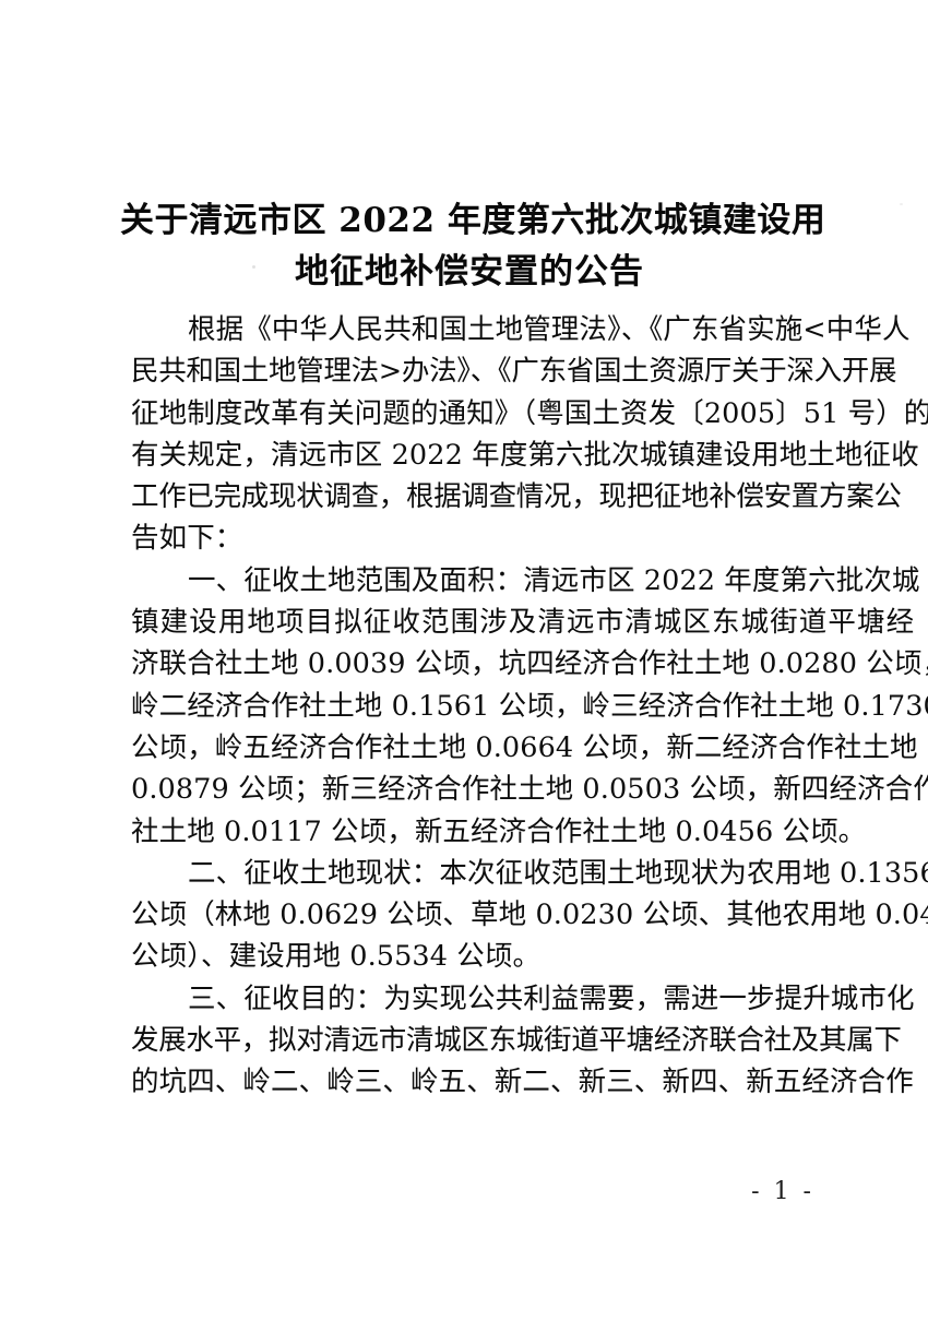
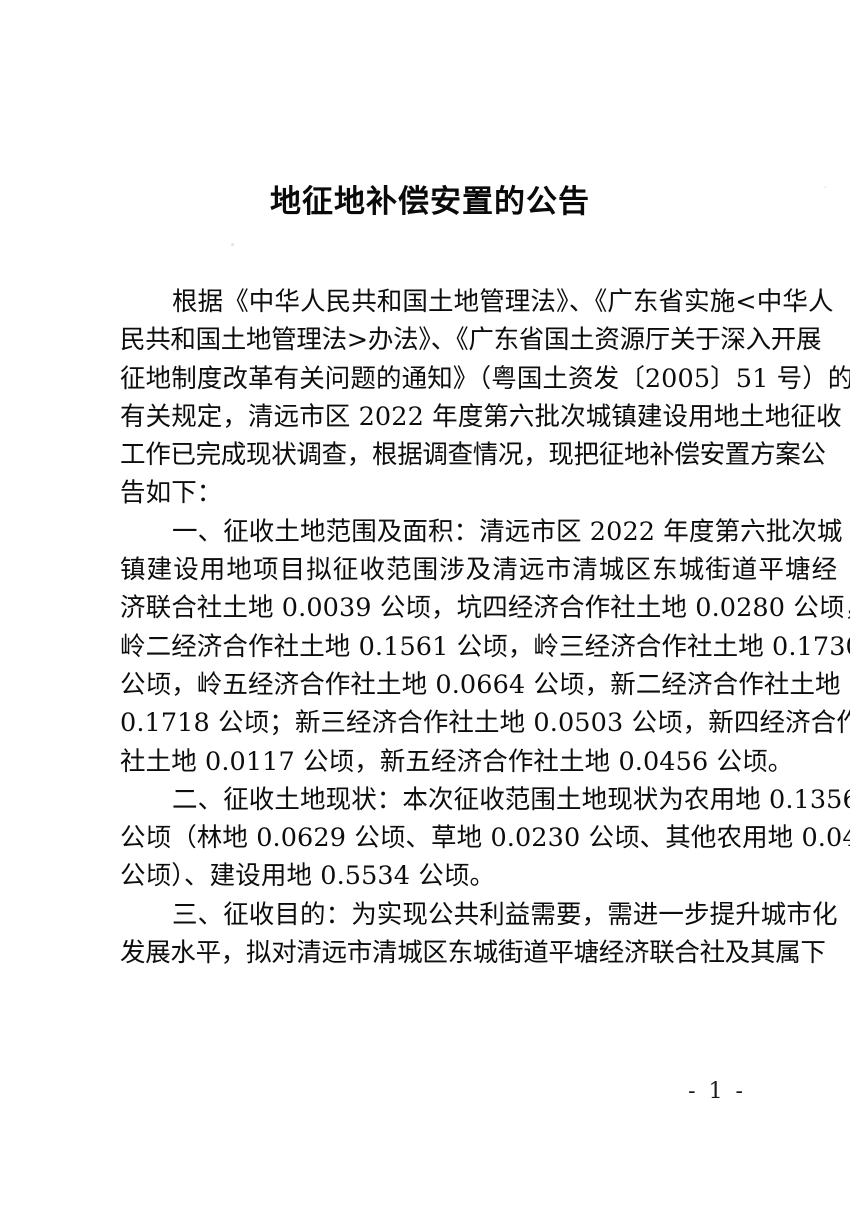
- 关于清远市区 2022 年度第六批次城镇建设用
  地征地补偿安置的公告
  根据《中华人民共和国土地管理法》、《广东省实施<中华人
  民共和国土地管理法>办法》、《广东省国土资源厅关于深入开展
  征地制度改革有关问题的通知》（粤国土资发〔2005〕51 号）的
  有关规定，清远市区 2022 年度第六批次城镇建设用地土地征收
  工作已完成现状调查，根据调查情况，现把征地补偿安置方案公
  告如下：
  一、征收土地范围及面积：清远市区 2022 年度第六批次城
  镇建设用地项目拟征收范围涉及清远市清城区东城街道平塘经
  济联合社土地 0.0039 公顷，坑四经济合作社土地 0.0280 公顷
  岭二经济合作社土地 0.1561 公顷，岭三经济合作社土地 0.173
  公顷，岭五经济合作社土地 0.0664 公顷，新二经济合作社土地
- 0.0879 公顷；新三经济合作社土地 0.0503 公顷，新四经济合作
+ 0.1718 公顷；新三经济合作社土地 0.0503 公顷，新四经济合作
  社土地 0.0117 公顷，新五经济合作社土地 0.0456 公顷。
  二、征收土地现状：本次征收范围土地现状为农用地 0.135
  公顷（林地 0.0629 公顷、草地 0.0230 公顷、其他农用地 0.0
  公顷）、建设用地 0.5534 公顷。
  三、征收目的：为实现公共利益需要，需进一步提升城市化
  发展水平，拟对清远市清城区东城街道平塘经济联合社及其属下
- 的坑四、岭二、岭三、岭五、新二、新三、新四、新五经济合作
  - 1 -
